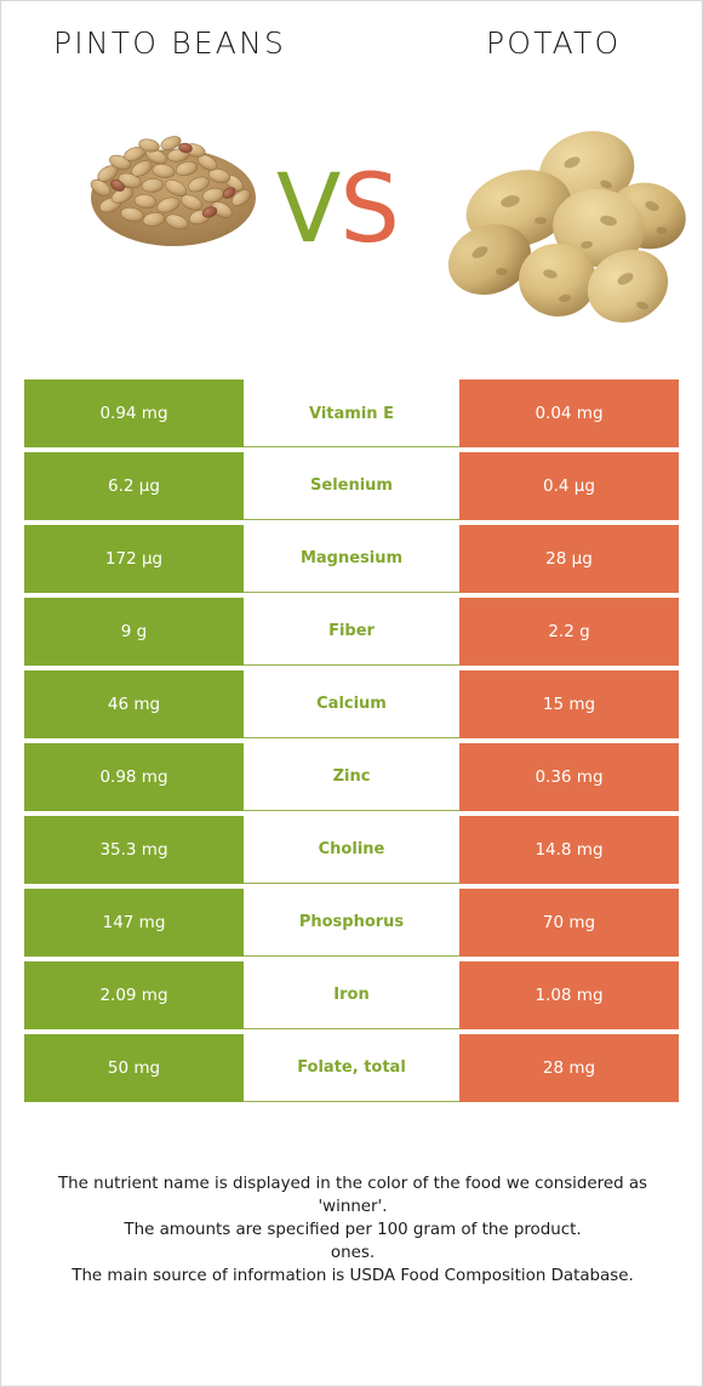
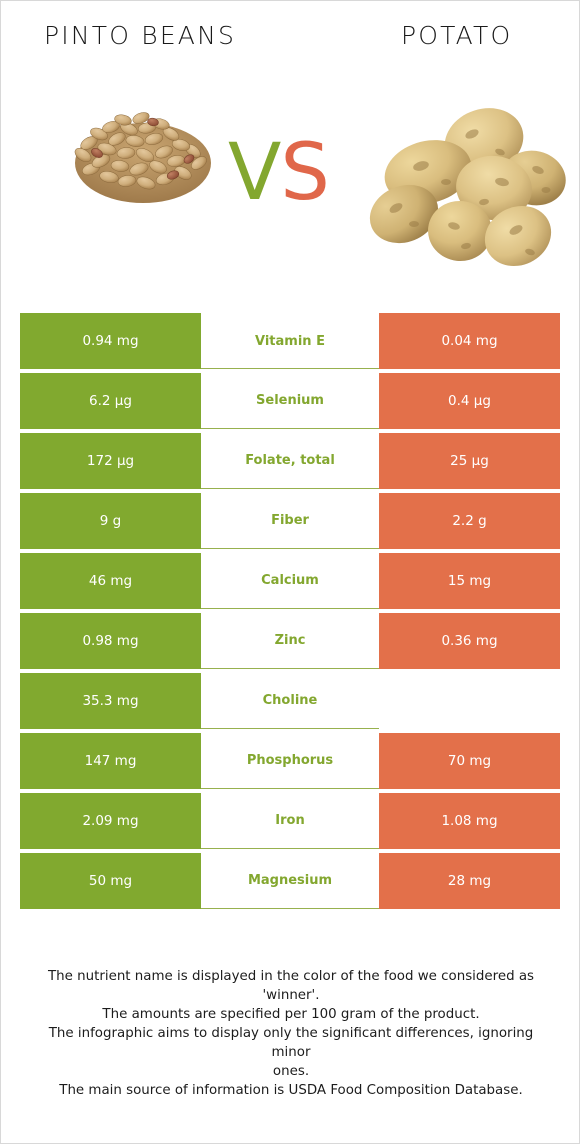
  PINTO BEANS
  POTATO
  VS
  0.94 mg
  Vitamin E
  0.04 mg
  6.2 µg
  Selenium
  0.4 µg
  172 µg
- Magnesium
+ Folate, total
- 28 µg
+ 25 µg
  9 g
  Fiber
  2.2 g
  46 mg
  Calcium
  15 mg
  0.98 mg
  Zinc
  0.36 mg
  35.3 mg
  Choline
- 14.8 mg
  147 mg
  Phosphorus
  70 mg
  2.09 mg
  Iron
  1.08 mg
  50 mg
- Folate, total
+ Magnesium
  28 mg
  The nutrient name is displayed in the color of the food we considered as
  'winner'.
  The amounts are specified per 100 gram of the product.
+ The infographic aims to display only the significant differences, ignoring minor
  ones.
  The main source of information is USDA Food Composition Database.
